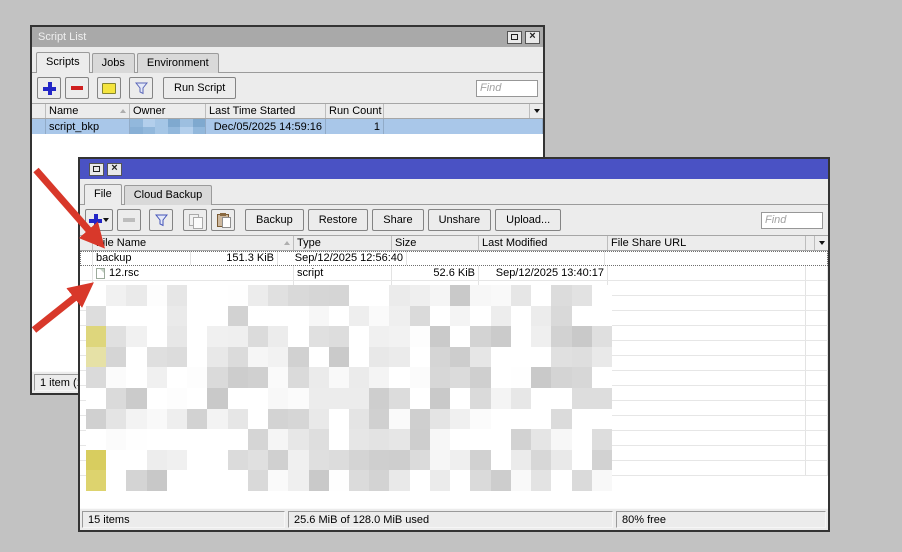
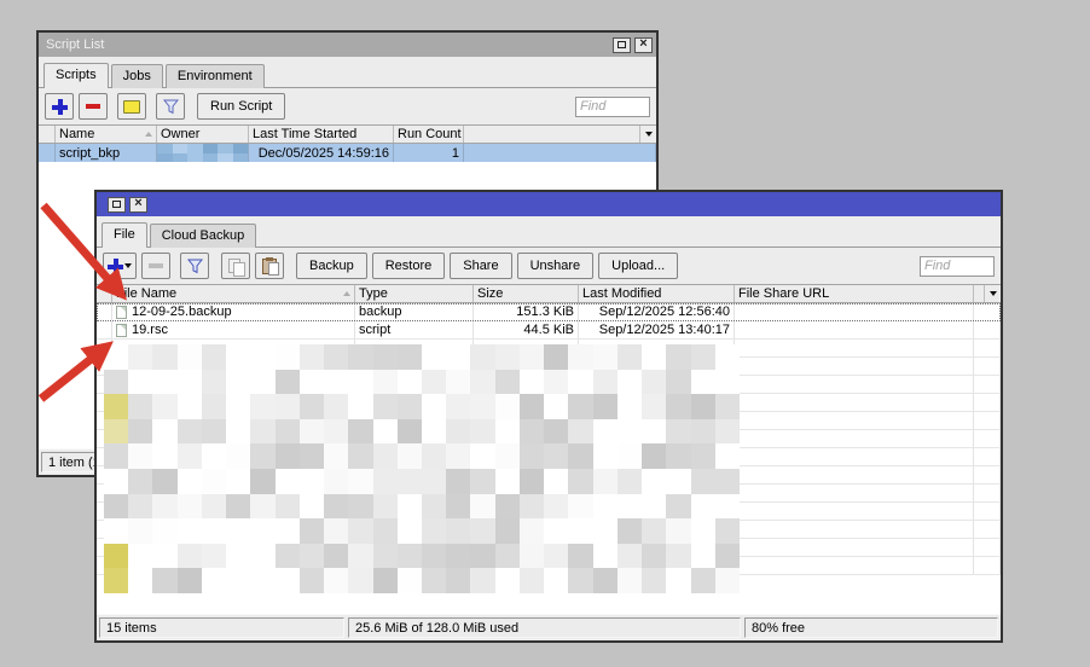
  Script List
  ×
  Scripts
  Jobs
  Environment
  Run Script
  Find
  Name
  Owner
  Last Time Started
  Run Count
  script_bkp
  Dec/05/2025 14:59:16
  1
  1 item (
  ×
  File
  Cloud Backup
  Backup
  Restore
  Share
  Unshare
  Upload...
  Find
  ile Name
  Type
  Size
  Last Modified
  File Share URL
+ 12-09-25.backup
  backup
  151.3 KiB
  Sep/12/2025 12:56:40
- 12.rsc
+ 19.rsc
  script
- 52.6 KiB
+ 44.5 KiB
  Sep/12/2025 13:40:17
  15 items
  25.6 MiB of 128.0 MiB used
  80% free
